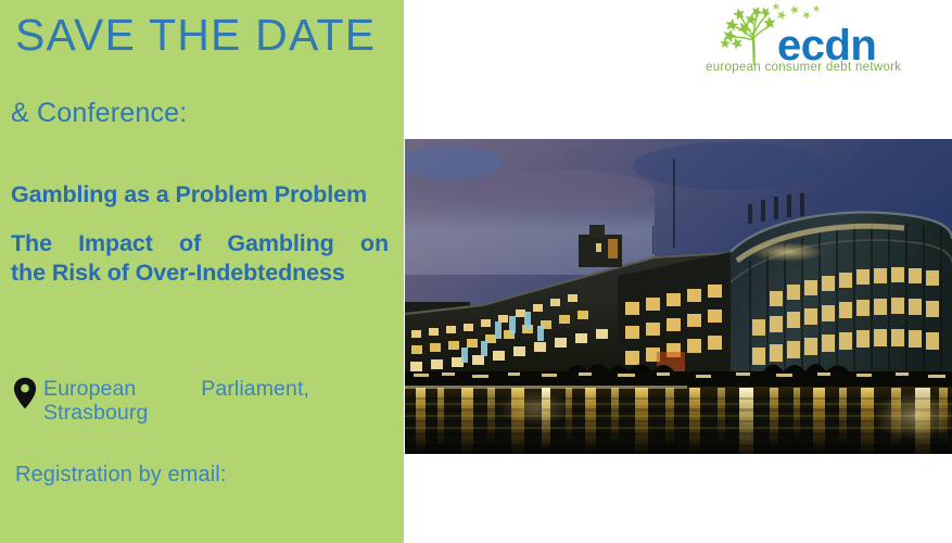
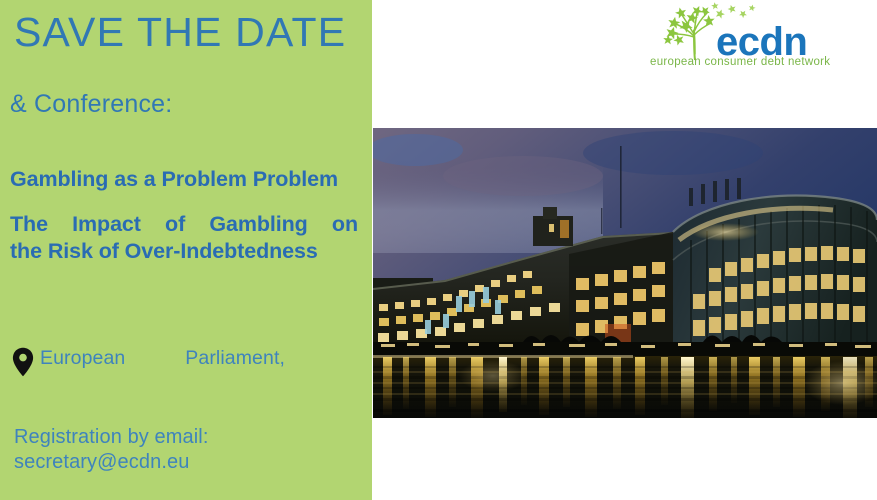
  SAVE THE DATE
  & Conference:
  Gambling as a Problem Problem
  The Impact of Gambling on
  the Risk of Over-Indebtedness
  European Parliament,
- Strasbourg
  Registration by email:
+ secretary@ecdn.eu
  ecdn
  european consumer debt network
